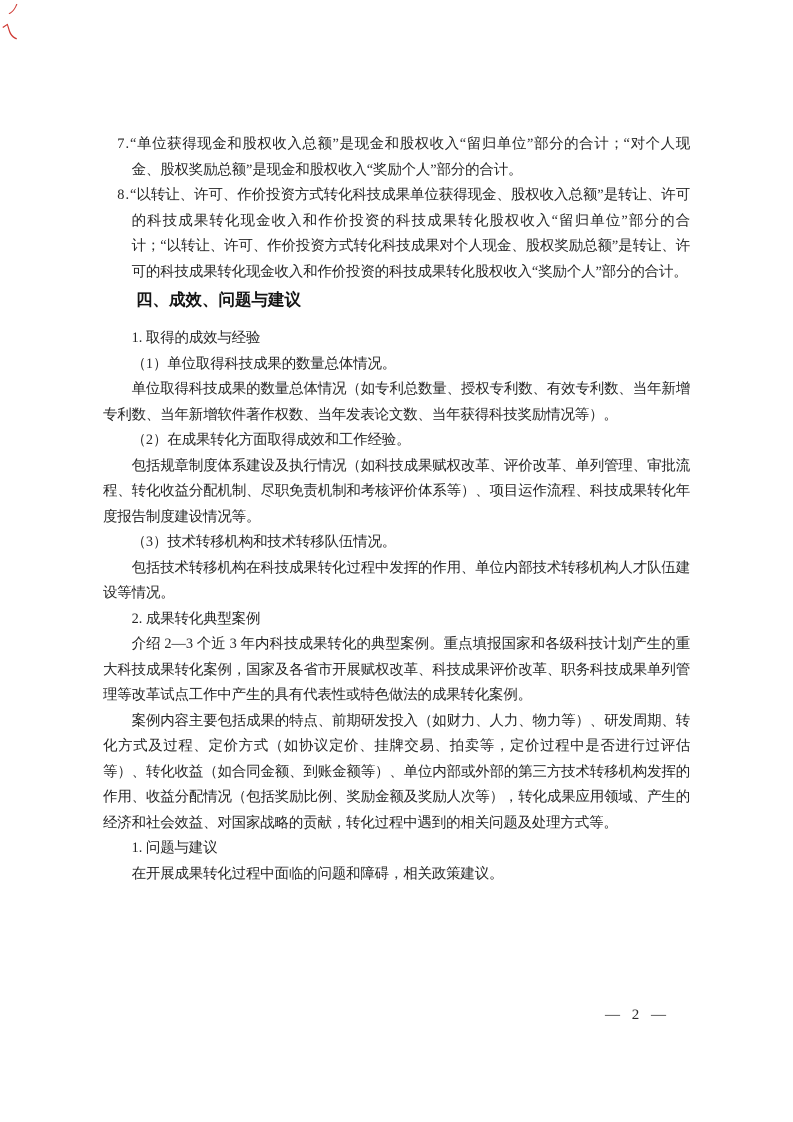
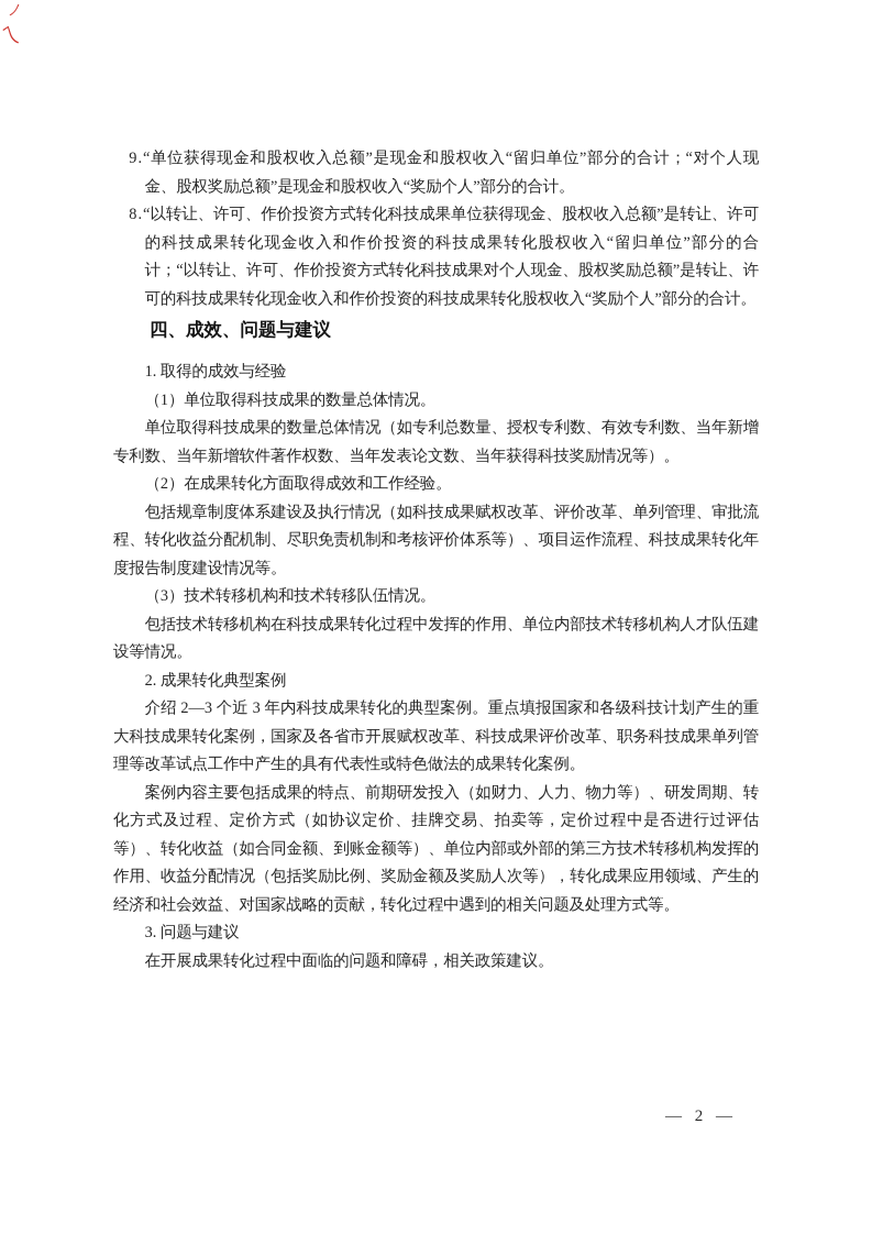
  ノ
  乀
- 7.“单位获得现金和股权收入总额”是现金和股权收入“留归单位”部分的合计；“对个人现金、股权奖励总额”是现金和股权收入“奖励个人”部分的合计。
+ 9.“单位获得现金和股权收入总额”是现金和股权收入“留归单位”部分的合计；“对个人现金、股权奖励总额”是现金和股权收入“奖励个人”部分的合计。
  8.“以转让、许可、作价投资方式转化科技成果单位获得现金、股权收入总额”是转让、许可的科技成果转化现金收入和作价投资的科技成果转化股权收入“留归单位”部分的合计；“以转让、许可、作价投资方式转化科技成果对个人现金、股权奖励总额”是转让、许可的科技成果转化现金收入和作价投资的科技成果转化股权收入“奖励个人”部分的合计。
  四、成效、问题与建议
  1. 取得的成效与经验
  （1）单位取得科技成果的数量总体情况。
  单位取得科技成果的数量总体情况（如专利总数量、授权专利数、有效专利数、当年新增专利数、当年新增软件著作权数、当年发表论文数、当年获得科技奖励情况等）。
  （2）在成果转化方面取得成效和工作经验。
  包括规章制度体系建设及执行情况（如科技成果赋权改革、评价改革、单列管理、审批流程、转化收益分配机制、尽职免责机制和考核评价体系等）、项目运作流程、科技成果转化年度报告制度建设情况等。
  （3）技术转移机构和技术转移队伍情况。
  包括技术转移机构在科技成果转化过程中发挥的作用、单位内部技术转移机构人才队伍建设等情况。
  2. 成果转化典型案例
  介绍 2—3 个近 3 年内科技成果转化的典型案例。重点填报国家和各级科技计划产生的重大科技成果转化案例，国家及各省市开展赋权改革、科技成果评价改革、职务科技成果单列管理等改革试点工作中产生的具有代表性或特色做法的成果转化案例。
  案例内容主要包括成果的特点、前期研发投入（如财力、人力、物力等）、研发周期、转化方式及过程、定价方式（如协议定价、挂牌交易、拍卖等，定价过程中是否进行过评估等）、转化收益（如合同金额、到账金额等）、单位内部或外部的第三方技术转移机构发挥的作用、收益分配情况（包括奖励比例、奖励金额及奖励人次等），转化成果应用领域、产生的经济和社会效益、对国家战略的贡献，转化过程中遇到的相关问题及处理方式等。
- 1. 问题与建议
+ 3. 问题与建议
  在开展成果转化过程中面临的问题和障碍，相关政策建议。
  — 2 —
